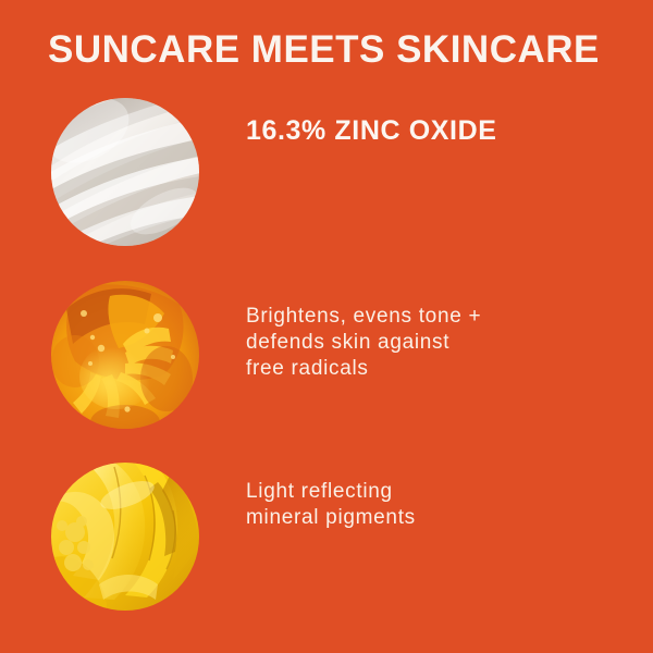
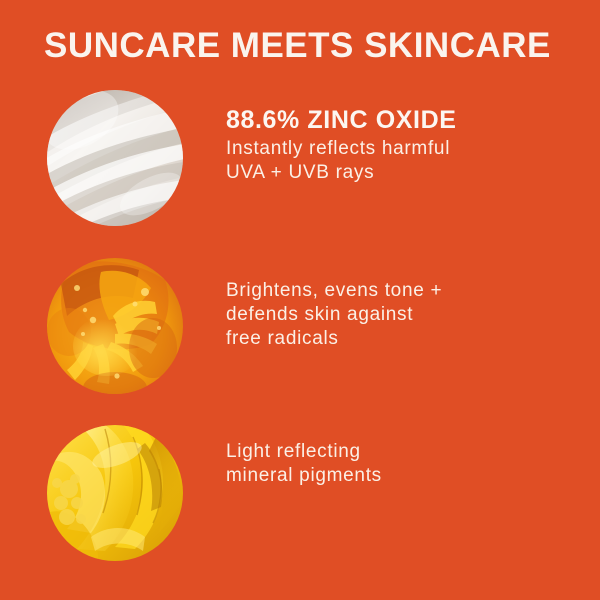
  SUNCARE MEETS SKINCARE
- 16.3% ZINC OXIDE
+ 88.6% ZINC OXIDE
+ Instantly reflects harmful
+ UVA + UVB rays
  Brightens, evens tone +
  defends skin against
  free radicals
  Light reflecting
  mineral pigments
